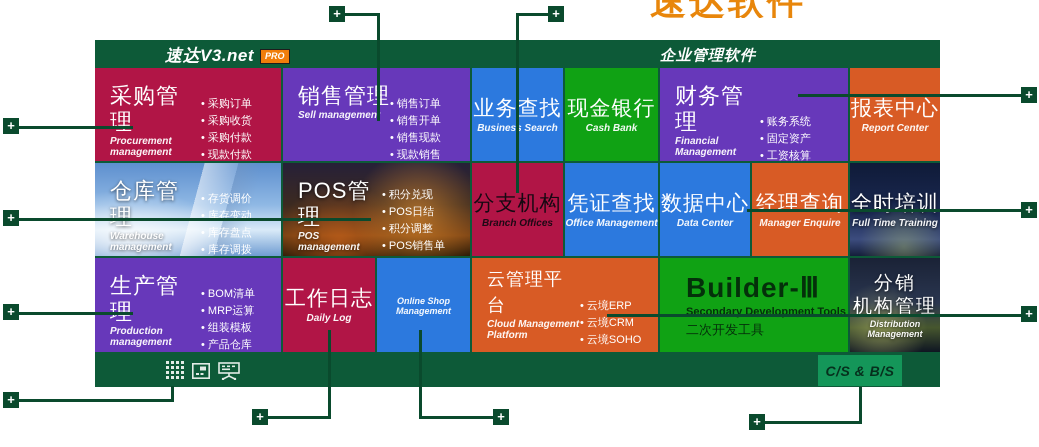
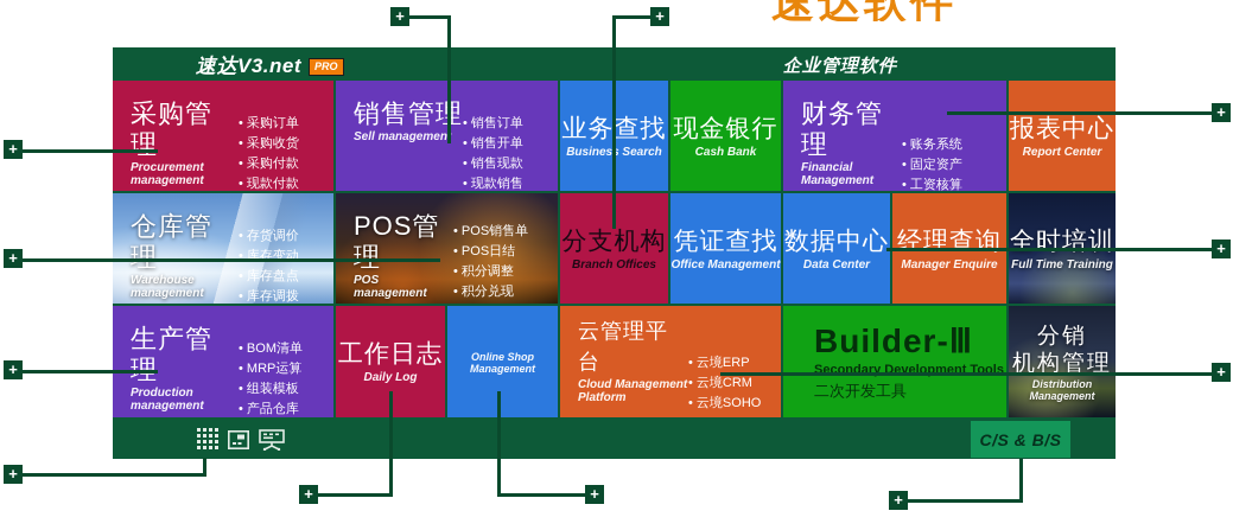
  速达软件
  速达V3.net
  PRO
  企业管理软件
  采购管理
  Procurement management
  采购订单
  采购收货
  采购付款
  现款付款
  销售管
  Sell managemen
  销售订单
  销售开单
  销售现款
  现款销售
  业务查找
  Busines Search
  现金银行
  Cash Bank
  财务管理
  Financial Management
  账务系统
  固定资产
  工资核算
  报表中心
  Report Center
  仓库管理
  Warehouse management
  存货调价
  库存变动
  库存盘点
  库存调拨
  POS管理
  POS management
- 积分兑现
+ POS销售单
  POS日结
  积分调整
- POS销售单
+ 积分兑现
  分支机构
  Branch Offices
  凭证查找
  Office Management
  数据中心
  Data Center
  经理查询
  Manager Enquire
  全时培训
  Full Time Training
  生产管
  Production management
  BOM清单
  MRP运算
  组装模板
  产品仓库
  工作日志
  Daily Log
  Online Shop Management
  云管理平台
  Cloud Management Platform
  云境ERP
  云境CRM
  云境SOHO
  Builder-Ⅲ
  Secondary Development Tools
  二次开发工具
  分销
  机构管理
  Distribution Management
  C/S & B/S
